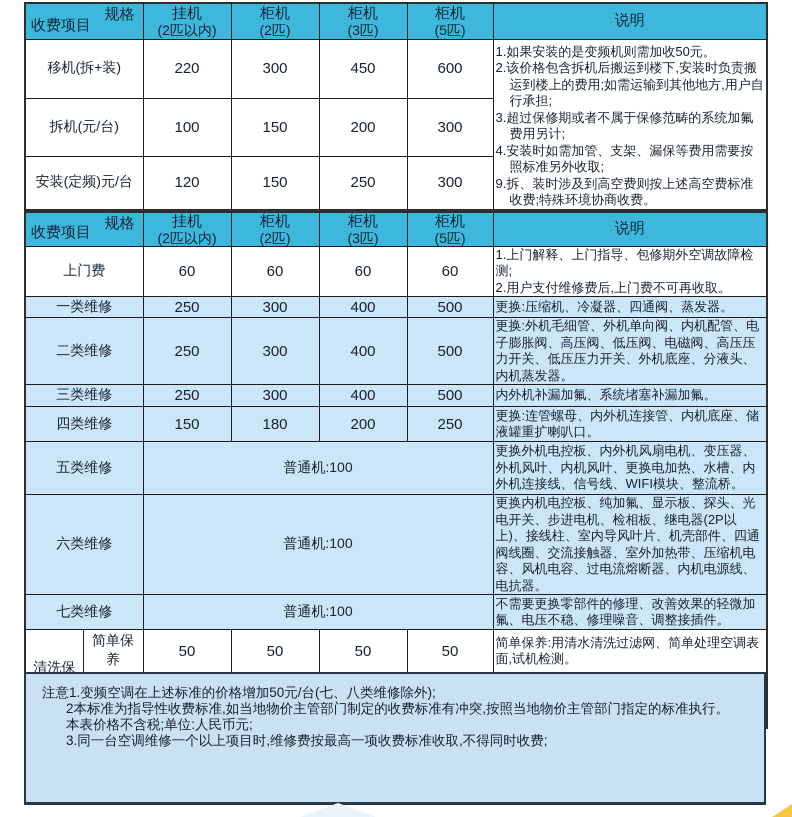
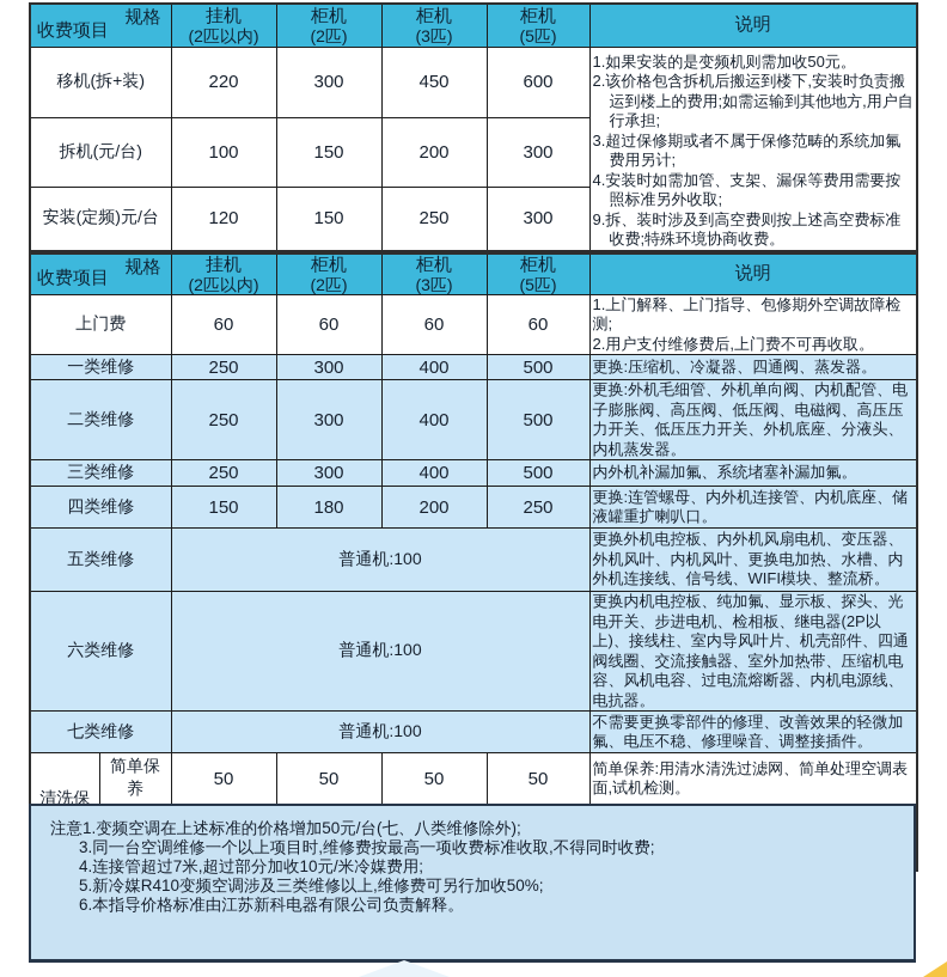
  规格 收费项目	挂机 (2匹以内)	柜机 (2匹)	柜机 (3匹)	柜机 (5匹)	说明
  移机(拆+装)	220	300	450	600	1.如果安装的是变频机则需加收50元。 2.该价格包含拆机后搬运到楼下,安装时负责搬运到楼上的费用;如需运输到其他地方,用户自行承担; 3.超过保修期或者不属于保修范畴的系统加氟费用另计; 4.安装时如需加管、支架、漏保等费用需要按照标准另外收取; 9.拆、装时涉及到高空费则按上述高空费标准收费;特殊环境协商收费。
  拆机(元/台)	100	150	200	300
  安装(定频)元/台	120	150	250	300
  规格 收费项目	挂机 (2匹以内)	柜机 (2匹)	柜机 (3匹)	柜机 (5匹)	说明
  上门费	60	60	60	60	1.上门解释、上门指导、包修期外空调故障检测; 2.用户支付维修费后,上门费不可再收取。
  一类维修	250	300	400	500	更换:压缩机、冷凝器、四通阀、蒸发器。
  二类维修	250	300	400	500	更换:外机毛细管、外机单向阀、内机配管、电子膨胀阀、高压阀、低压阀、电磁阀、高压压力开关、低压压力开关、外机底座、分液头、内机蒸发器。
  三类维修	250	300	400	500	内外机补漏加氟、系统堵塞补漏加氟。
  四类维修	150	180	200	250	更换:连管螺母、内外机连接管、内机底座、储液罐重扩喇叭口。
  五类维修	普通机:100	更换外机电控板、内外机风扇电机、变压器、外机风叶、内机风叶、更换电加热、水槽、内外机连接线、信号线、WIFI模块、整流桥。
  六类维修	普通机:100	更换内机电控板、纯加氟、显示板、探头、光电开关、步进电机、检相板、继电器(2P以上)、接线柱、室内导风叶片、机壳部件、四通阀线圈、交流接触器、室外加热带、压缩机电容、风机电容、过电流熔断器、内机电源线、电抗器。
  七类维修	普通机:100	不需要更换零部件的修理、改善效果的轻微加氟、电压不稳、修理噪音、调整接插件。
  清洗保	简单保养	50	50	50	50	简单保养:用清水清洗过滤网、简单处理空调表面,试机检测。
  注意1.变频空调在上述标准的价格增加50元/台(七、八类维修除外);
- 2本标准为指导性收费标准,如当地物价主管部门制定的收费标准有冲突,按照当地物价主管部门指定的标准执行。本表价格不含税;单位:人民币元;
  3.同一台空调维修一个以上项目时,维修费按最高一项收费标准收取,不得同时收费;
+ 4.连接管超过7米,超过部分加收10元/米冷媒费用;
+ 5.新冷媒R410变频空调涉及三类维修以上,维修费可另行加收50%;
+ 6.本指导价格标准由江苏新科电器有限公司负责解释。
